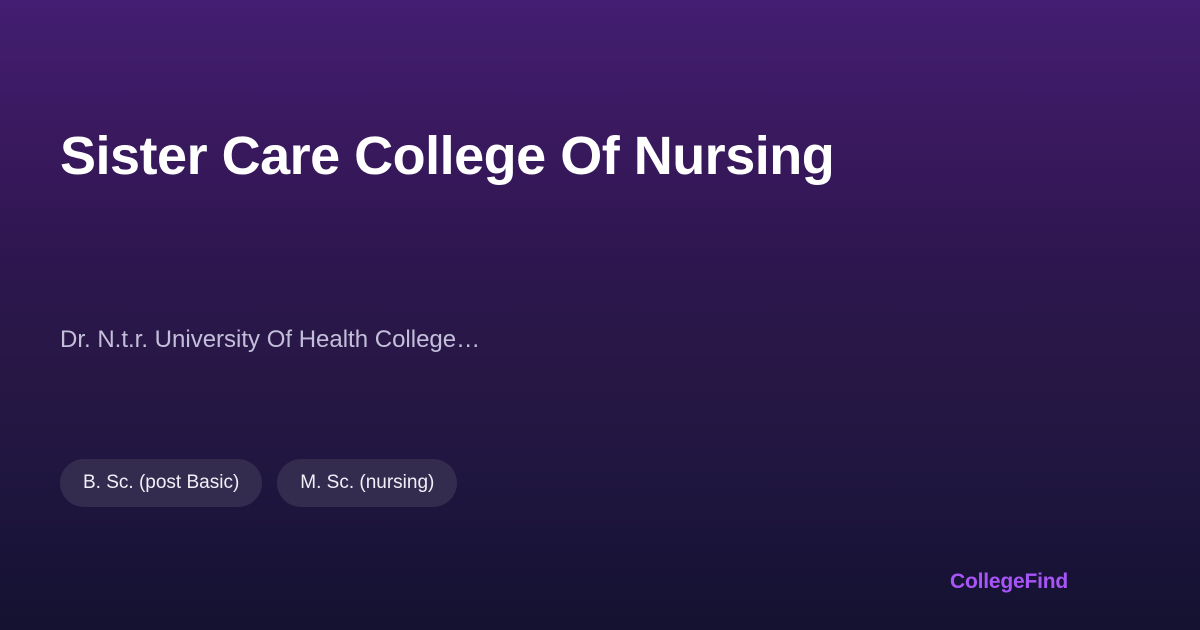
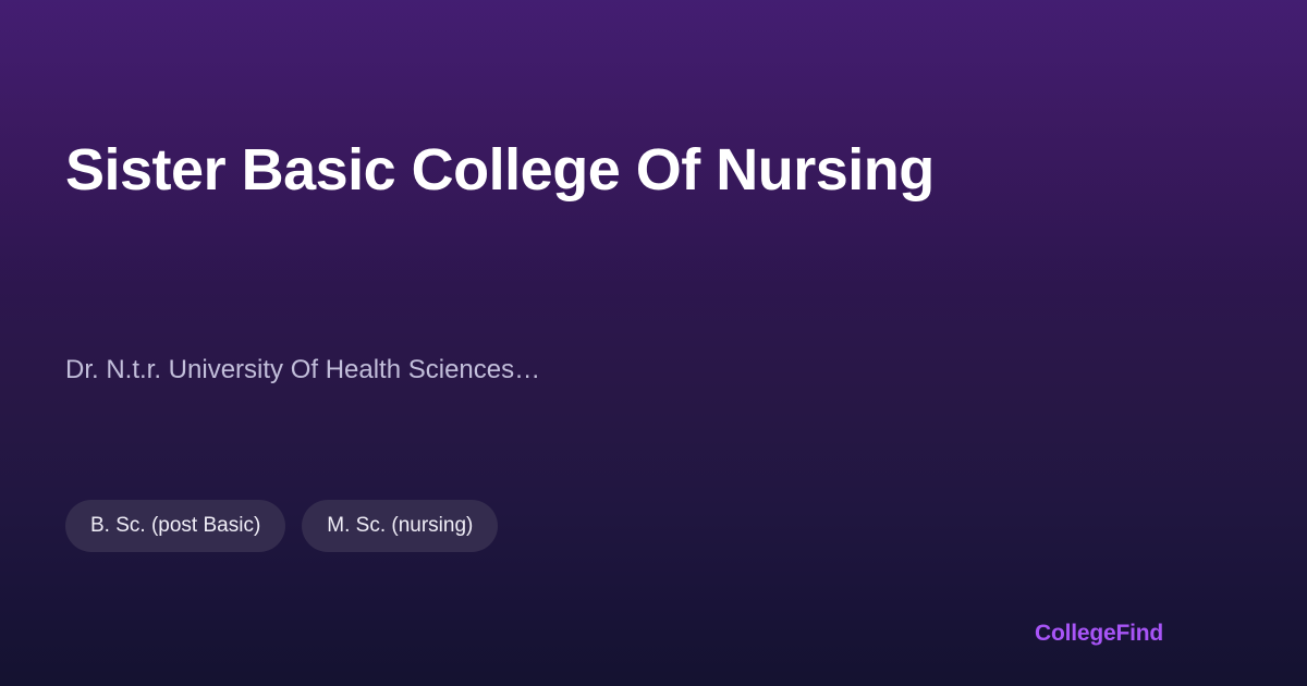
- Sister Care College Of Nursing
+ Sister Basic College Of Nursing
- Dr. N.t.r. University Of Health College…
+ Dr. N.t.r. University Of Health Sciences…
  B. Sc. (post Basic)
  M. Sc. (nursing)
  CollegeFind
